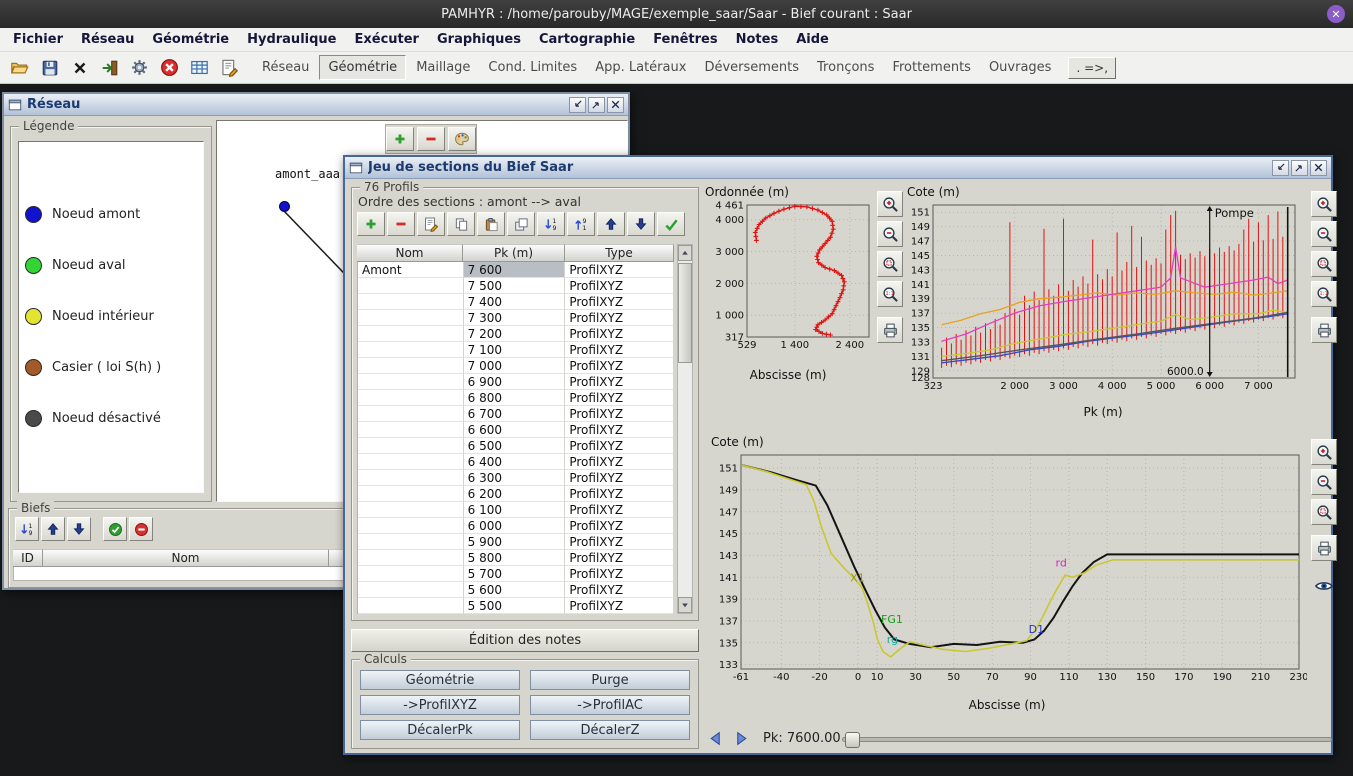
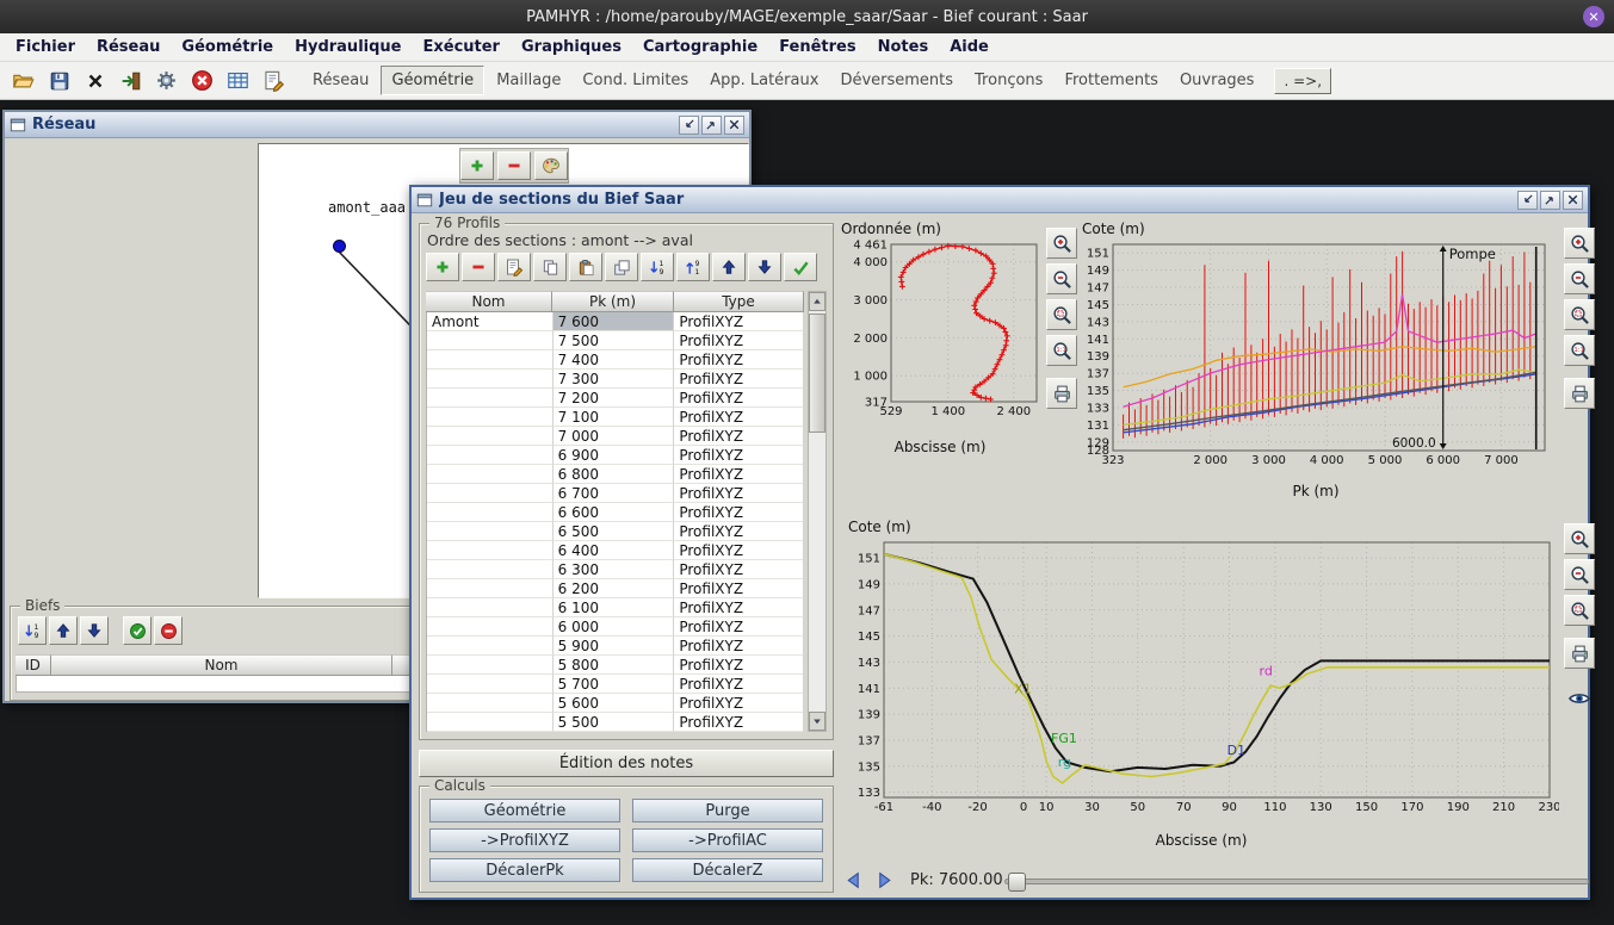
  PAMHYR : /home/parouby/MAGE/exemple_saar/Saar - Bief courant : Saar
  ✕
  Fichier
  Réseau
  Géométrie
  Hydraulique
  Exécuter
  Graphiques
  Cartographie
  Fenêtres
  Notes
  Aide
  Réseau
  Géométrie
  Maillage
  Cond. Limites
  App. Latéraux
  Déversements
  Tronçons
  Frottements
  Ouvrages
  . =>,
  Réseau
- Légende
- Noeud amont
- Noeud aval
- Noeud intérieur
- Casier ( loi S(h) )
- Noeud désactivé
  amont_aaa
  Biefs
  ID
  Nom
  Jeu de sections du Bief Saar
  76 Profils
  Ordre des sections : amont --> aval
  Nom
  Pk (m)
  Type
  Amont
  7 600
  ProfilXYZ
  7 500
  ProfilXYZ
  7 400
  ProfilXYZ
  7 300
  ProfilXYZ
  7 200
  ProfilXYZ
  7 100
  ProfilXYZ
  7 000
  ProfilXYZ
  6 900
  ProfilXYZ
  6 800
  ProfilXYZ
  6 700
  ProfilXYZ
  6 600
  ProfilXYZ
  6 500
  ProfilXYZ
  6 400
  ProfilXYZ
  6 300
  ProfilXYZ
  6 200
  ProfilXYZ
  6 100
  ProfilXYZ
  6 000
  ProfilXYZ
  5 900
  ProfilXYZ
  5 800
  ProfilXYZ
  5 700
  ProfilXYZ
  5 600
  ProfilXYZ
  5 500
  ProfilXYZ
  Édition des notes
  Calculs
  Géométrie
  Purge
  ->ProfilXYZ
  ->ProfilAC
  DécalerPk
  DécalerZ
  Ordonnée (m)
  4 461
  4 000
  3 000
  2 000
  1 000
  317
  529
  1 400
  2 400
  Abscisse (m)
  Cote (m)
  151
  149
  147
  145
  143
  141
  139
  137
  135
  133
  131
  129
  323
  2 000
  3 000
  4 000
  5 000
  6 000
  7 000
  128
  Pompe
  6000.0
  Pk (m)
  Cote (m)
  151
  149
  147
  145
  143
  141
  139
  137
  135
  133
  -61
  -40
  -20
  0
  10
  30
  50
  70
  90
  110
  130
  150
  170
  190
  210
  230
  X1
  FG1
  rg
  D1
  rd
  Abscisse (m)
  Pk: 7600.00
